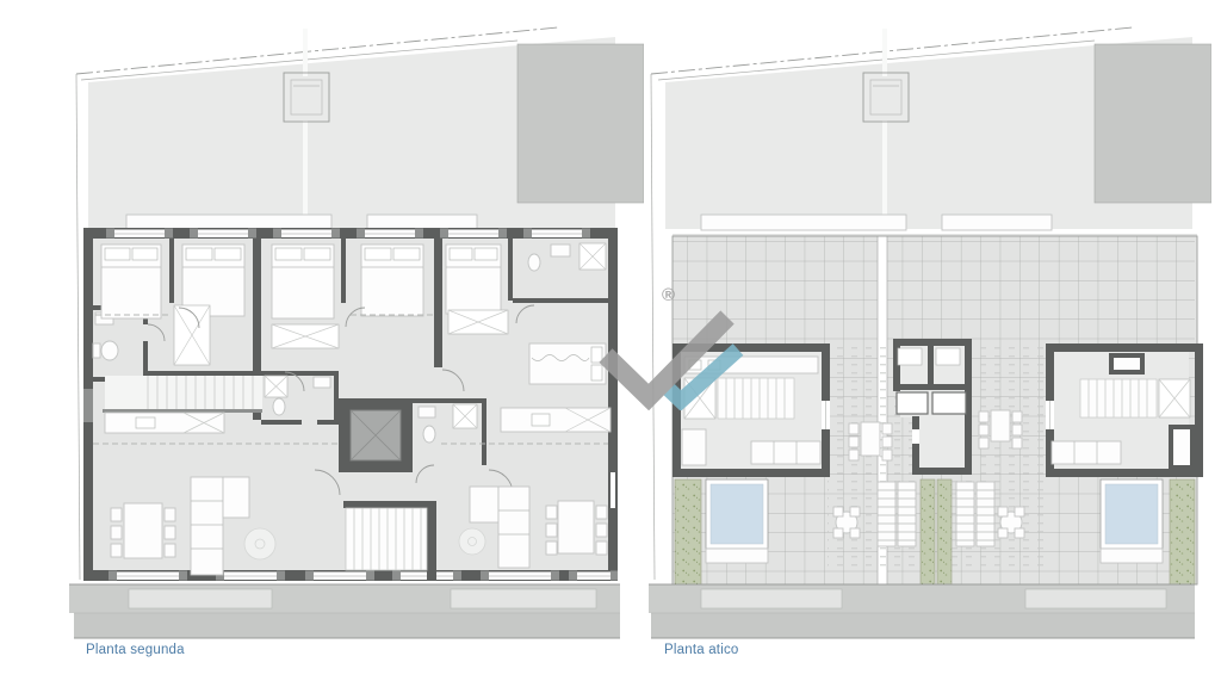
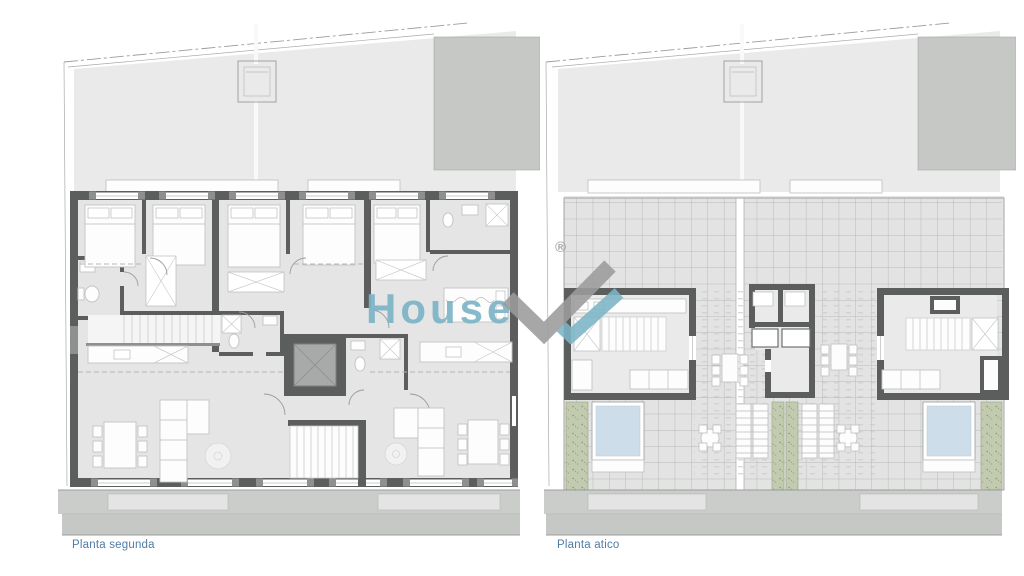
  ®
+ House
  Planta segunda
  Planta atico
